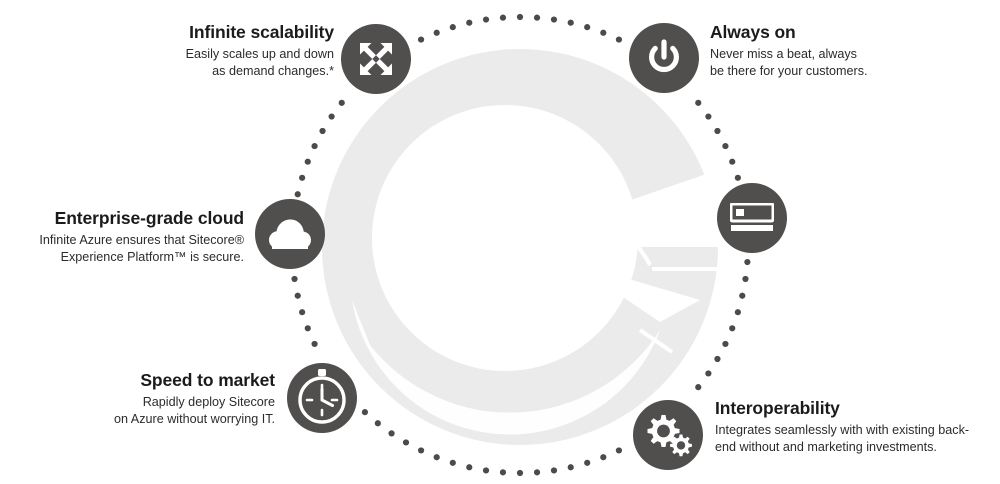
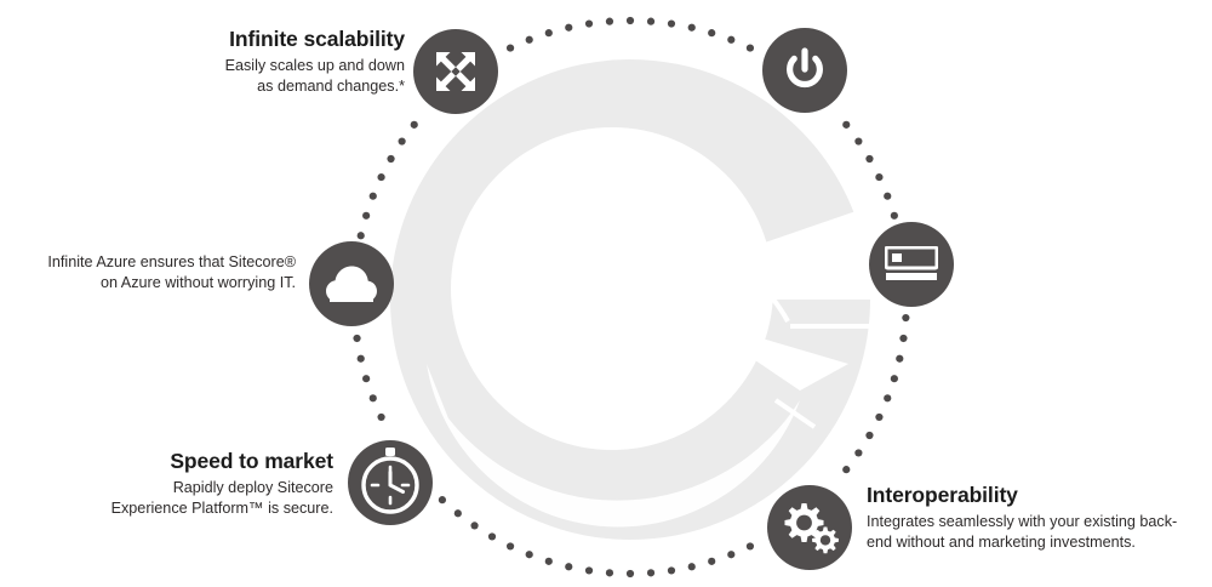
  Infinite scalability
  Easily scales up and down
  as demand changes.*
- Always on
- Never miss a beat, always
- be there for your customers.
- Enterprise-grade cloud
  Infinite Azure ensures that Sitecore®
- Experience Platform™ is secure.
+ on Azure without worrying IT.
  Speed to market
  Rapidly deploy Sitecore
- on Azure without worrying IT.
+ Experience Platform™ is secure.
  Interoperability
- Integrates seamlessly with with existing back-
+ Integrates seamlessly with your existing back-
  end without and marketing investments.
